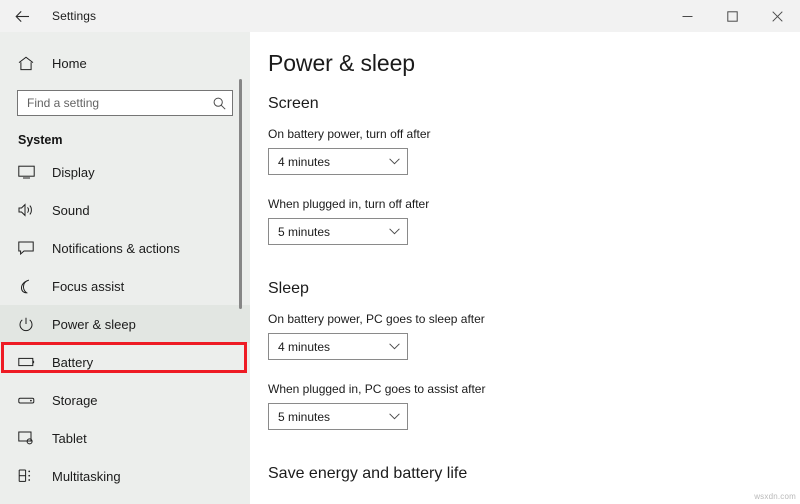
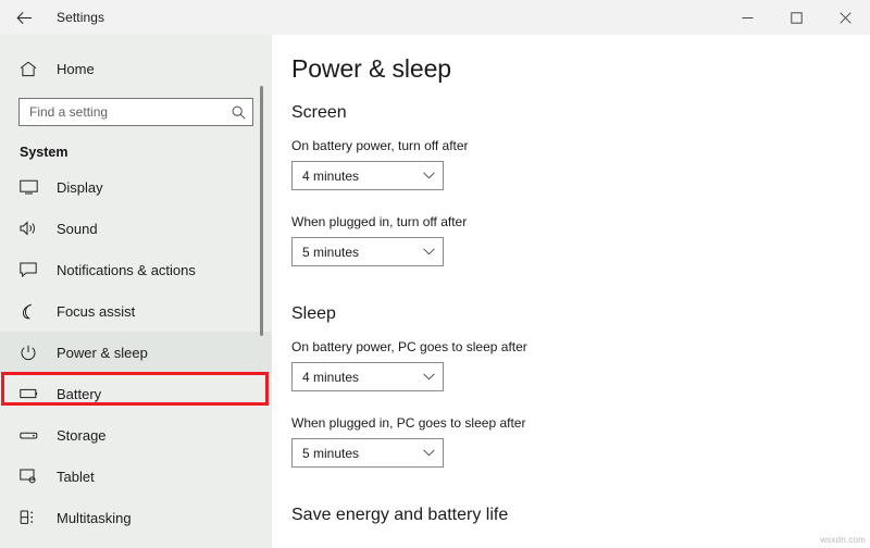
  Settings
  Home
  Find a setting
  System
  Display
  Sound
  Notifications & actions
  Focus assist
  Power & sleep
  Battery
  Storage
  Tablet
  Multitasking
  Power & sleep
  Screen
  On battery power, turn off after
  4 minutes
  When plugged in, turn off after
  5 minutes
  Sleep
  On battery power, PC goes to sleep after
  4 minutes
- When plugged in, PC goes to assist after
+ When plugged in, PC goes to sleep after
  5 minutes
  Save energy and battery life
  wsxdn.com
